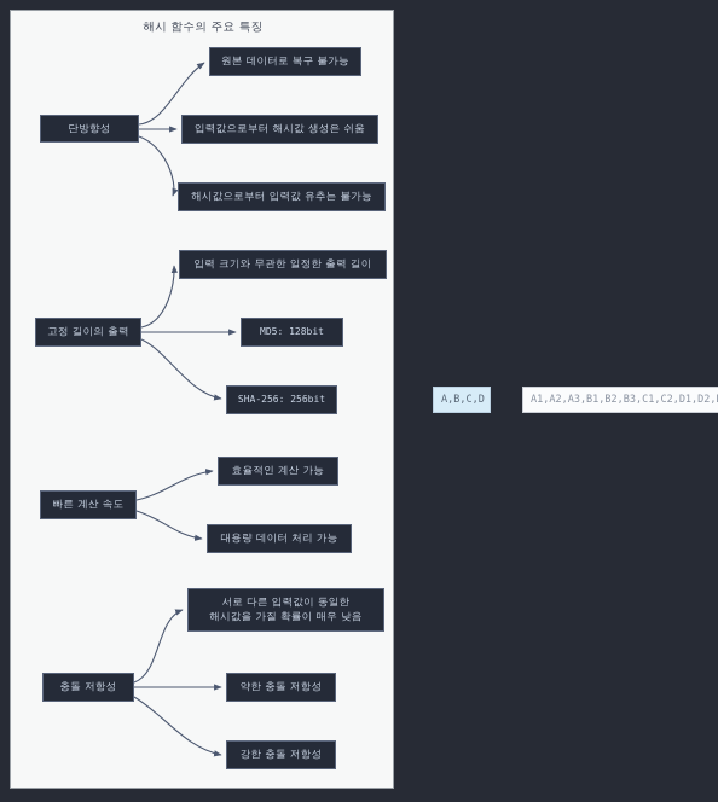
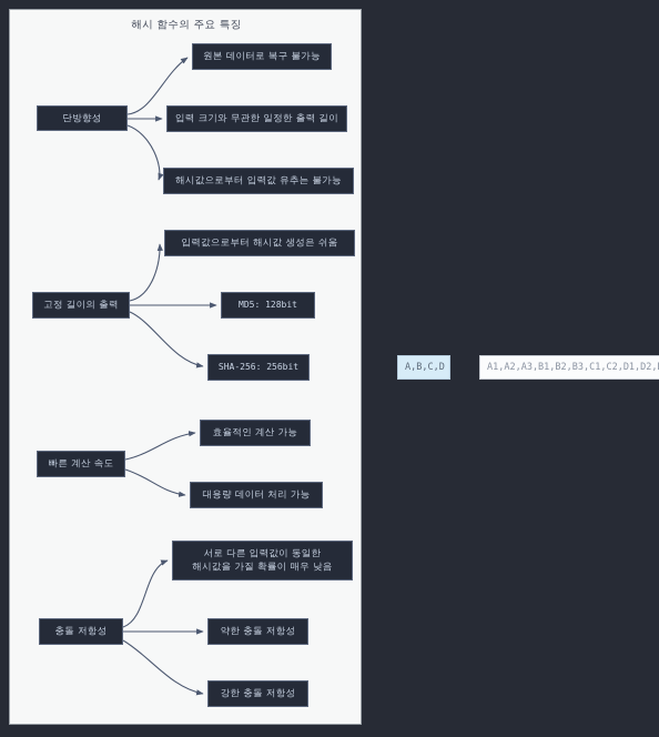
  해시 함수의 주요 특징
  단방향성
  원본 데이터로 복구 불가능
- 입력값으로부터 해시값 생성은 쉬움
+ 입력 크기와 무관한 일정한 출력 길이
  해시값으로부터 입력값 유추는 불가능
  고정 길이의 출력
- 입력 크기와 무관한 일정한 출력 길이
+ 입력값으로부터 해시값 생성은 쉬움
  MD5: 128bit
  SHA-256: 256bit
  빠른 계산 속도
  효율적인 계산 가능
  대용량 데이터 처리 가능
  충돌 저항성
  서로 다른 입력값이 동일한
  해시값을 가질 확률이 매우 낮음
  약한 충돌 저항성
  강한 충돌 저항성
  A,B,C,D
  A1,A2,A3,B1,B2,B3,C1,C2,D1,D2,
